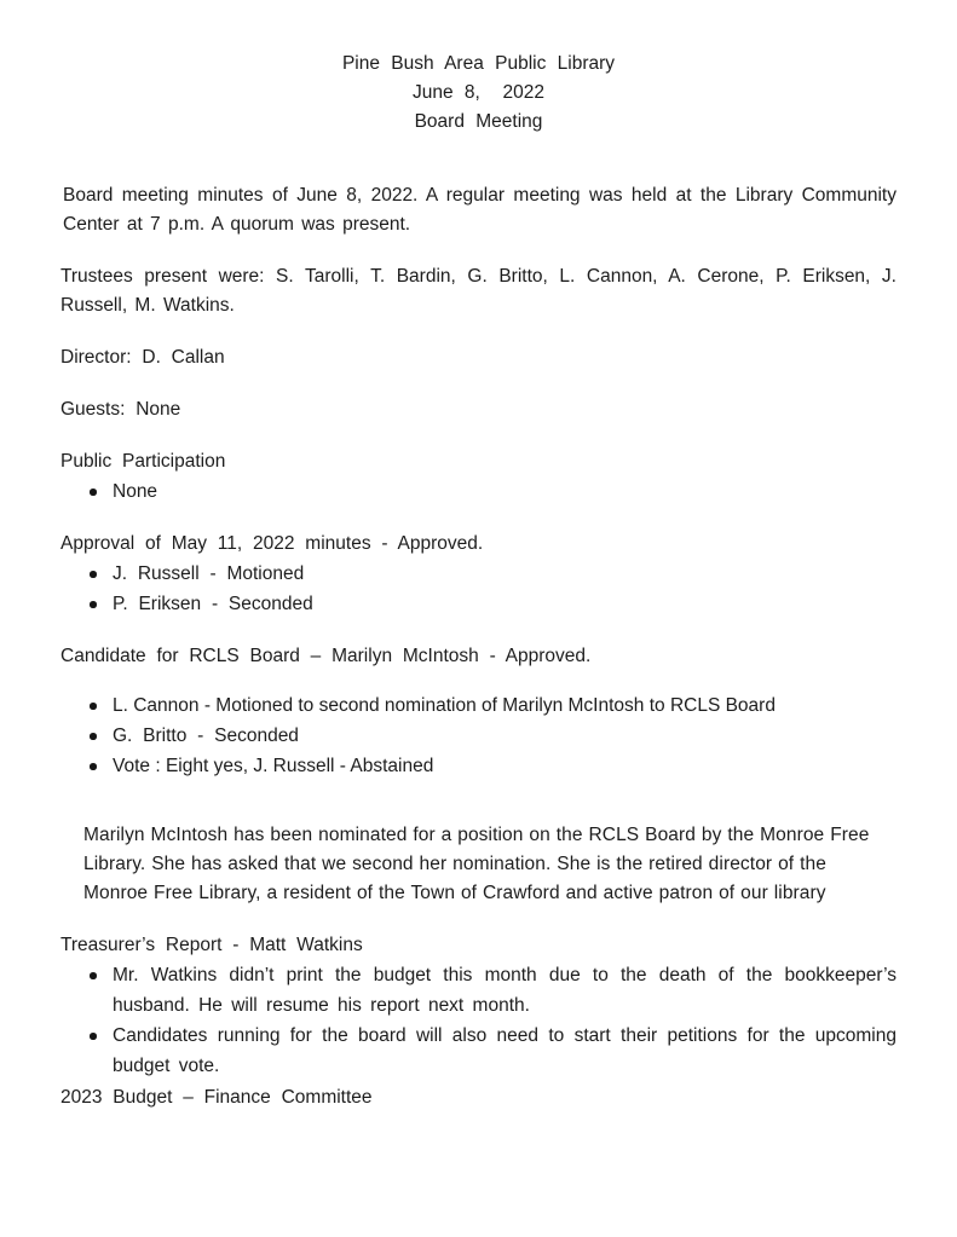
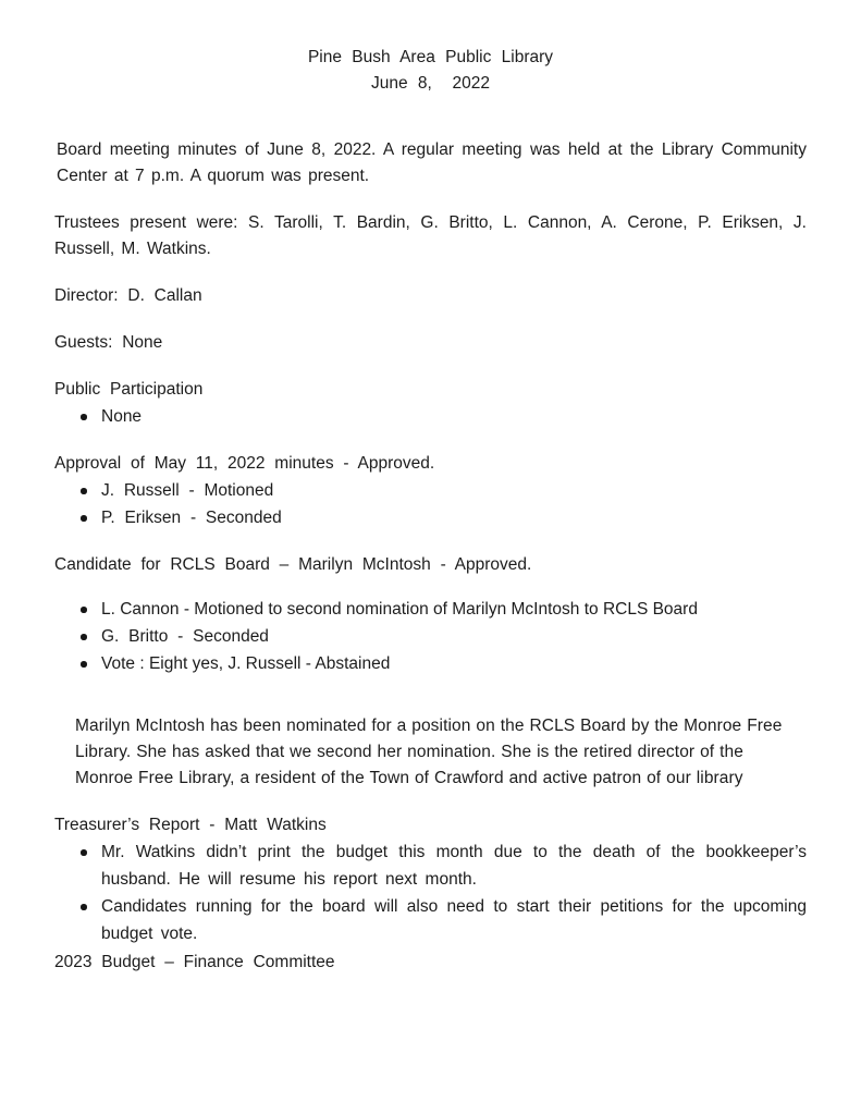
  Pine Bush Area Public Library
  June 8, 2022
- Board Meeting
  Board meeting minutes of June 8, 2022. A regular meeting was held at the Library Community Center at 7 p.m. A quorum was present.
  Trustees present were: S. Tarolli, T. Bardin, G. Britto, L. Cannon, A. Cerone, P. Eriksen, J. Russell, M. Watkins.
  Director: D. Callan
  Guests: None
  Public Participation
  None
  Approval of May 11, 2022 minutes - Approved.
  J. Russell - Motioned
  P. Eriksen - Seconded
  Candidate for RCLS Board – Marilyn McIntosh - Approved.
  L. Cannon - Motioned to second nomination of Marilyn McIntosh to RCLS Board
  G. Britto - Seconded
  Vote : Eight yes, J. Russell - Abstained
  Marilyn McIntosh has been nominated for a position on the RCLS Board by the Monroe Free Library. She has asked that we second her nomination. She is the retired director of the Monroe Free Library, a resident of the Town of Crawford and active patron of our library
  Treasurer’s Report - Matt Watkins
  Mr. Watkins didn’t print the budget this month due to the death of the bookkeeper’s husband. He will resume his report next month.
  Candidates running for the board will also need to start their petitions for the upcoming budget vote.
  2023 Budget – Finance Committee
